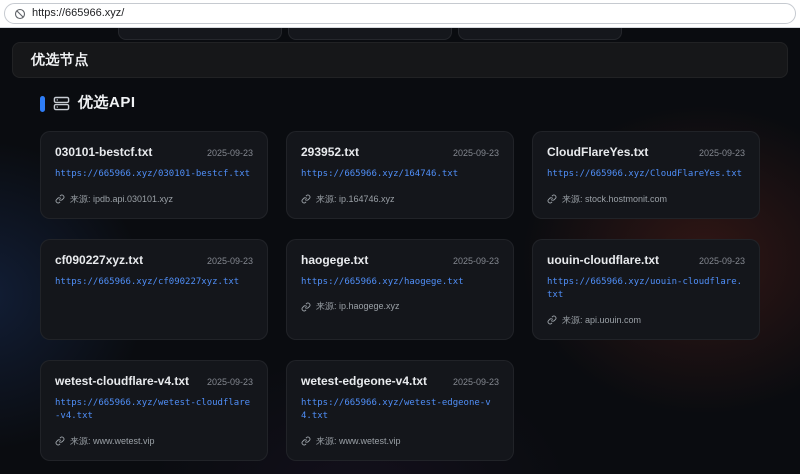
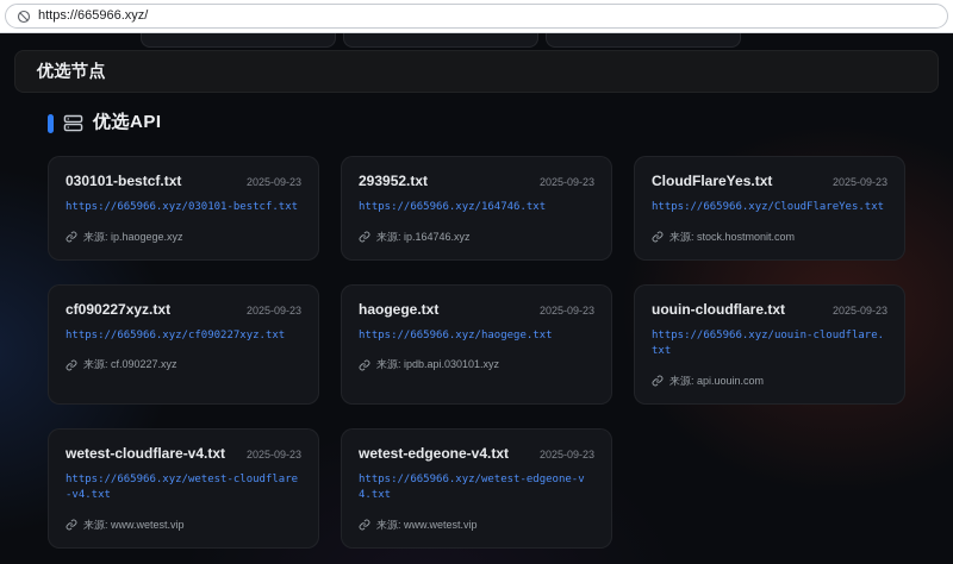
  https://665966.xyz/
  优选节点
  优选API
  030101-bestcf.txt
  2025-09-23
  https://665966.xyz/030101-bestcf.txt
- 来源: ipdb.api.030101.xyz
+ 来源: ip.haogege.xyz
  293952.txt
  2025-09-23
  https://665966.xyz/164746.txt
  来源: ip.164746.xyz
  CloudFlareYes.txt
  2025-09-23
  https://665966.xyz/CloudFlareYes.txt
  来源: stock.hostmonit.com
  cf090227xyz.txt
  2025-09-23
  https://665966.xyz/cf090227xyz.txt
+ 来源: cf.090227.xyz
  haogege.txt
  2025-09-23
  https://665966.xyz/haogege.txt
- 来源: ip.haogege.xyz
+ 来源: ipdb.api.030101.xyz
  uouin-cloudflare.txt
  2025-09-23
  https://665966.xyz/uouin-cloudflare.txt
  来源: api.uouin.com
  wetest-cloudflare-v4.txt
  2025-09-23
  https://665966.xyz/wetest-cloudflare-v4.txt
  来源: www.wetest.vip
  wetest-edgeone-v4.txt
  2025-09-23
  https://665966.xyz/wetest-edgeone-v4.txt
  来源: www.wetest.vip
